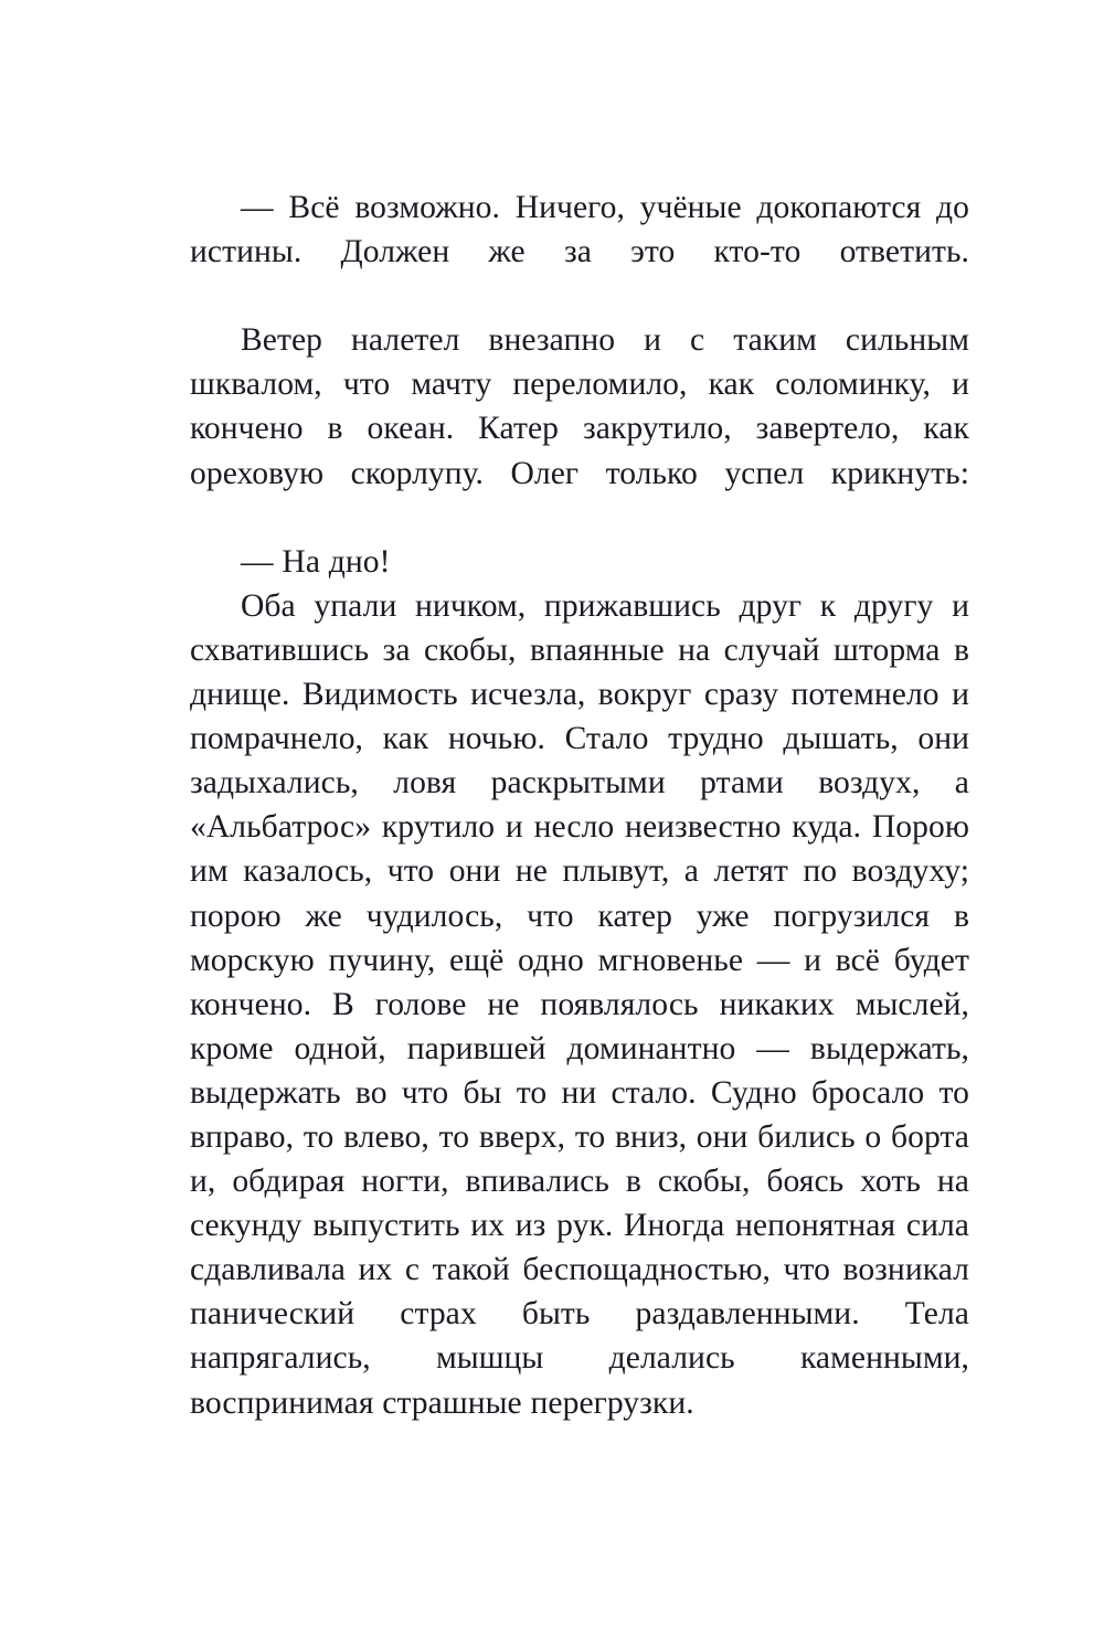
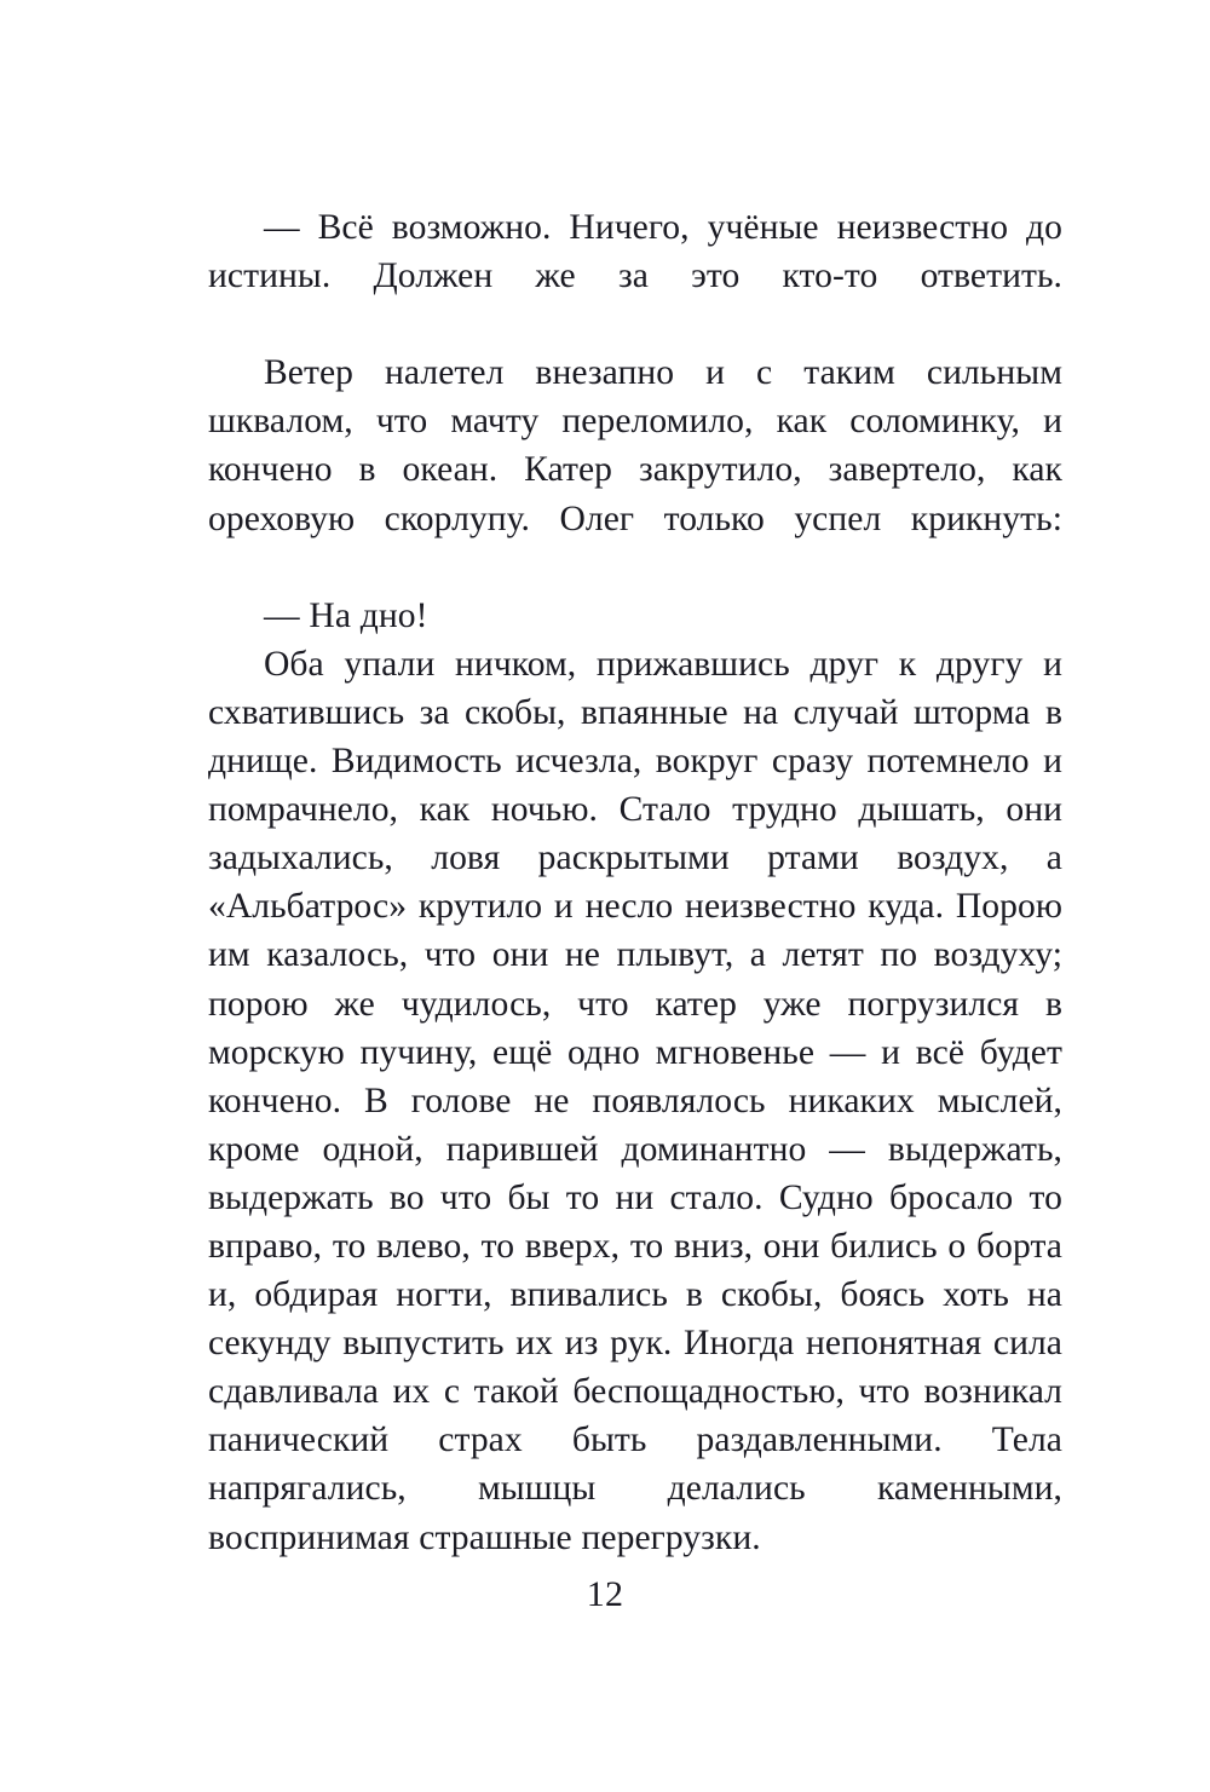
- — Всё возможно. Ничего, учёные докопаются до истины. Должен же за это кто-то ответить.
+ — Всё возможно. Ничего, учёные неизвестно до истины. Должен же за это кто-то ответить.
  Ветер налетел внезапно и с таким сильным шквалом, что мачту переломило, как соломинку, и кончено в океан. Катер закрутило, завертело, как ореховую скорлупу. Олег только успел крикнуть:
  — На дно!
  Оба упали ничком, прижавшись друг к другу и схватившись за скобы, впаянные на случай шторма в днище. Видимость исчезла, вокруг сразу потемнело и помрачнело, как ночью. Стало трудно дышать, они задыхались, ловя раскрытыми ртами воздух, а «Альбатрос» крутило и несло неизвестно куда. Порою им казалось, что они не плывут, а летят по воздуху; порою же чудилось, что катер уже погрузился в морскую пучину, ещё одно мгновенье — и всё будет кончено. В голове не появлялось никаких мыслей, кроме одной, парившей доминантно — выдержать, выдержать во что бы то ни стало. Судно бросало то вправо, то влево, то вверх, то вниз, они бились о борта и, обдирая ногти, впивались в скобы, боясь хоть на секунду выпустить их из рук. Иногда непонятная сила сдавливала их с такой беспощадностью, что возникал панический страх быть раздавленными. Тела напрягались, мышцы делались каменными, воспринимая страшные перегрузки.
+ 12
